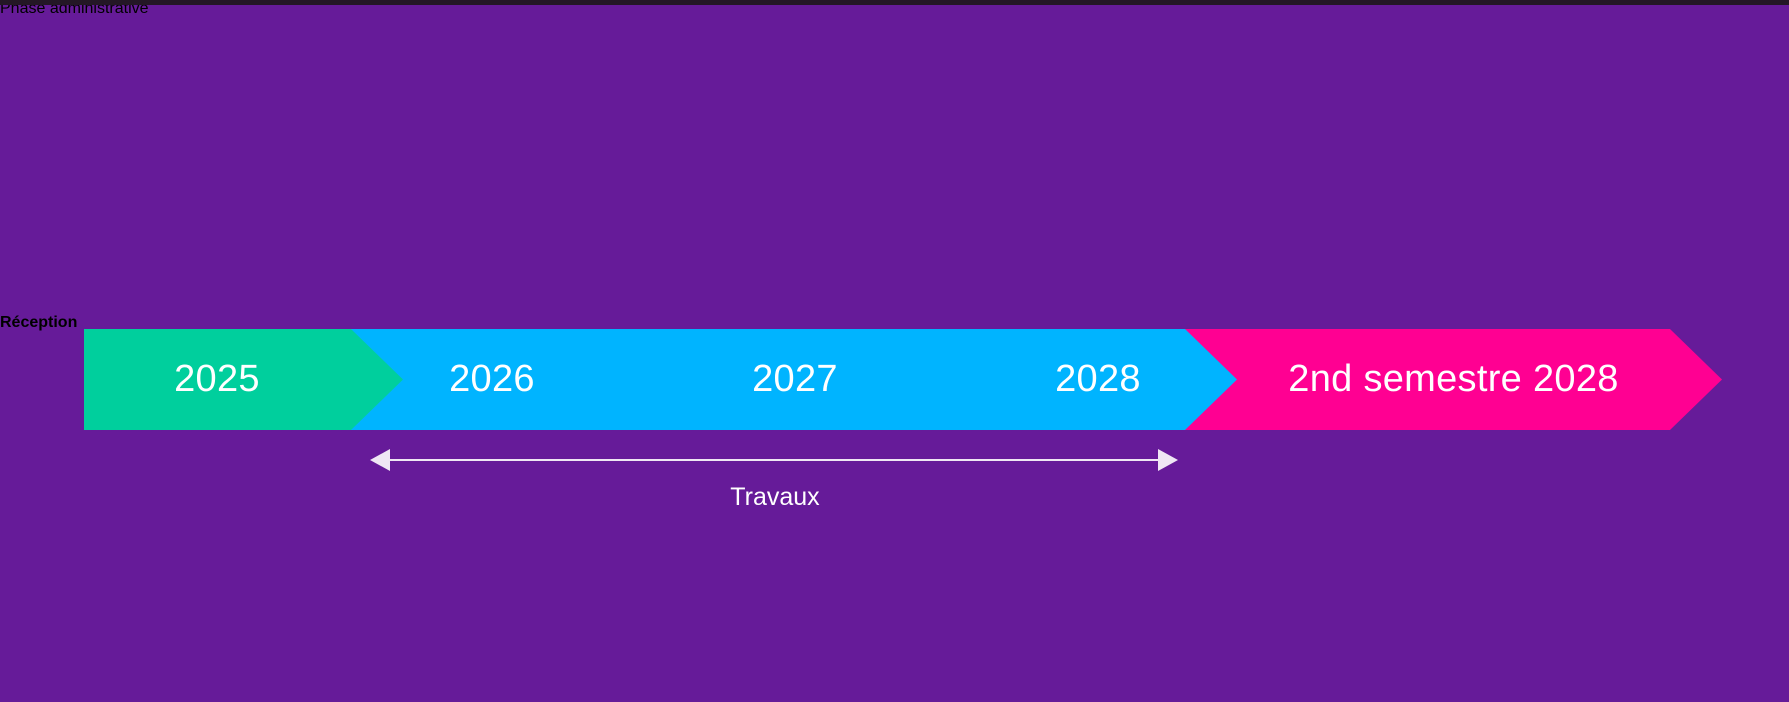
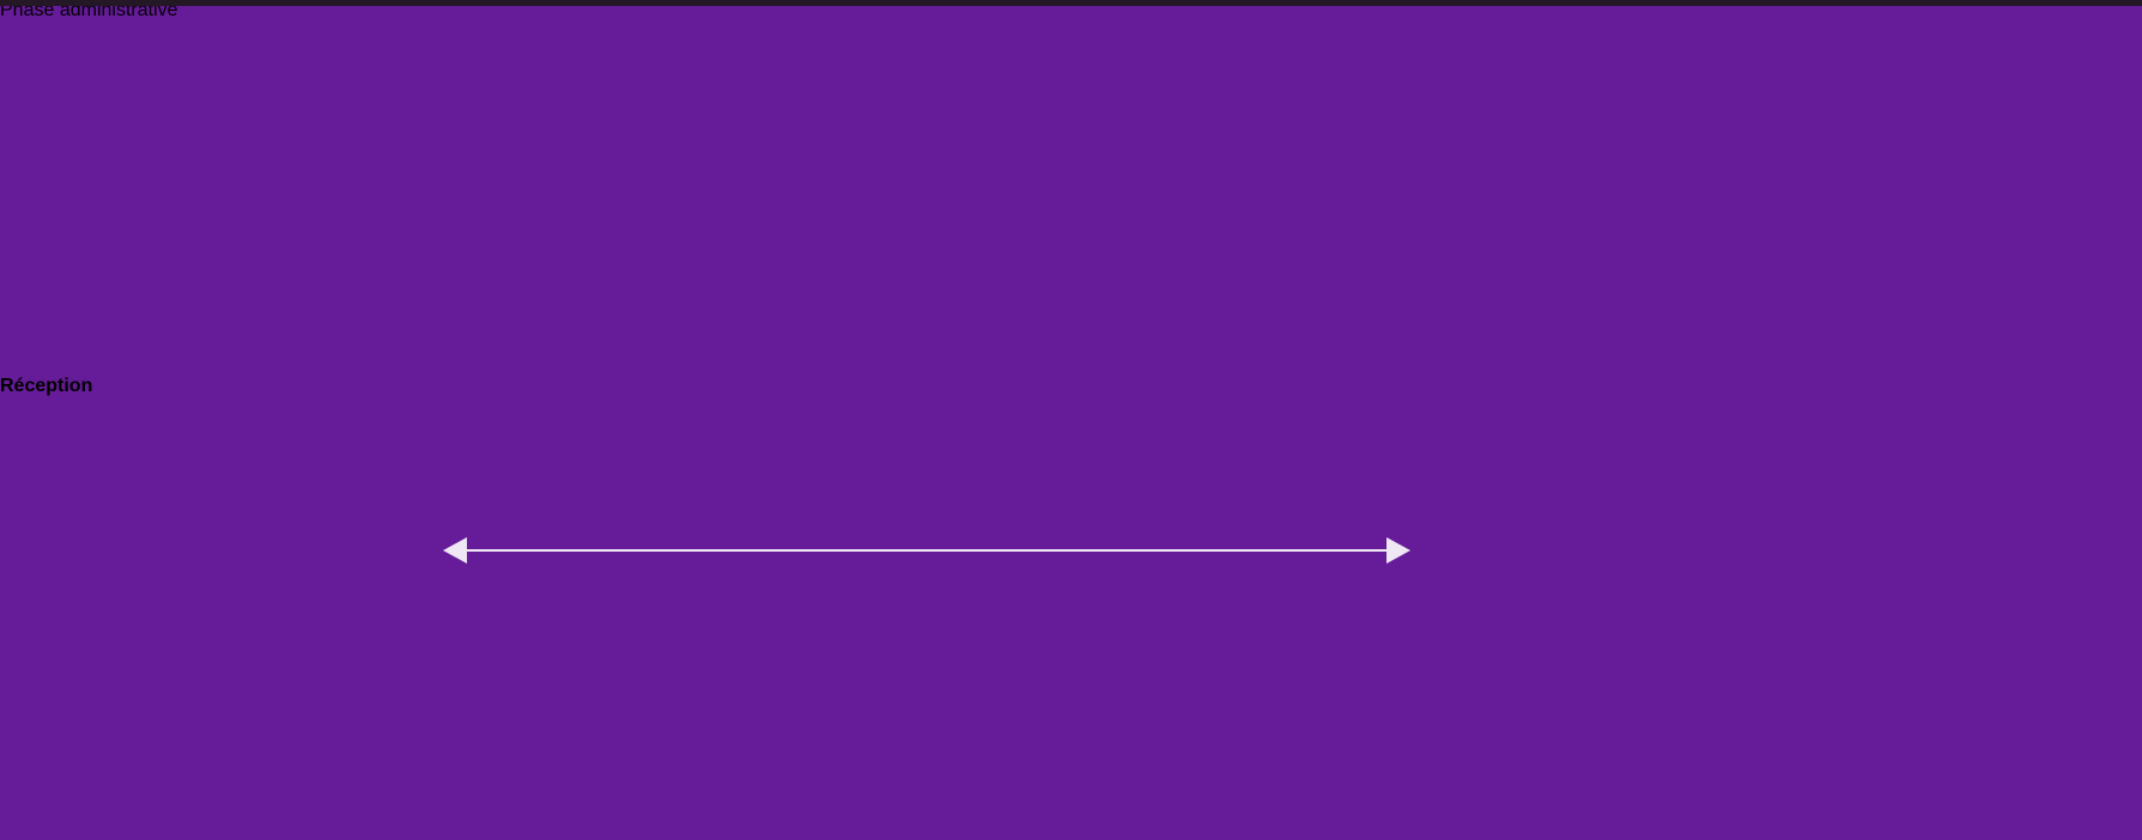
  Phase administrative
- 2025
- 2026
- 2027
- 2028
- 2nd semestre 2028
- Travaux
  Réception
